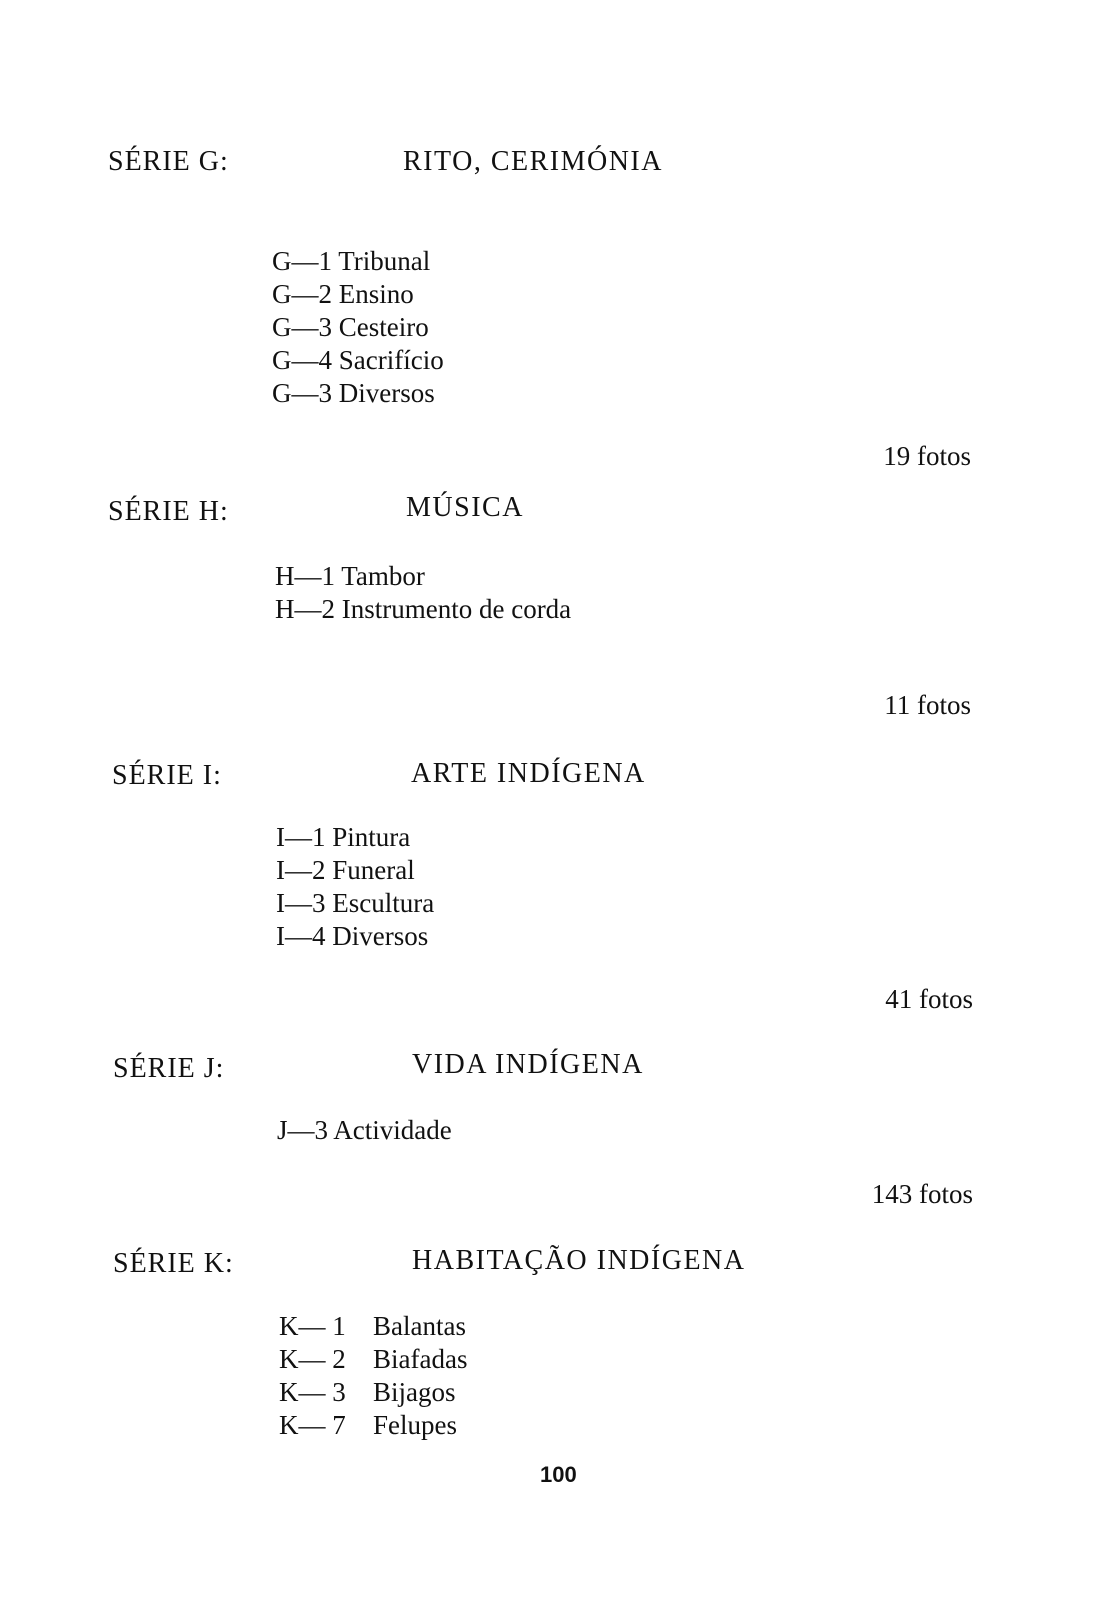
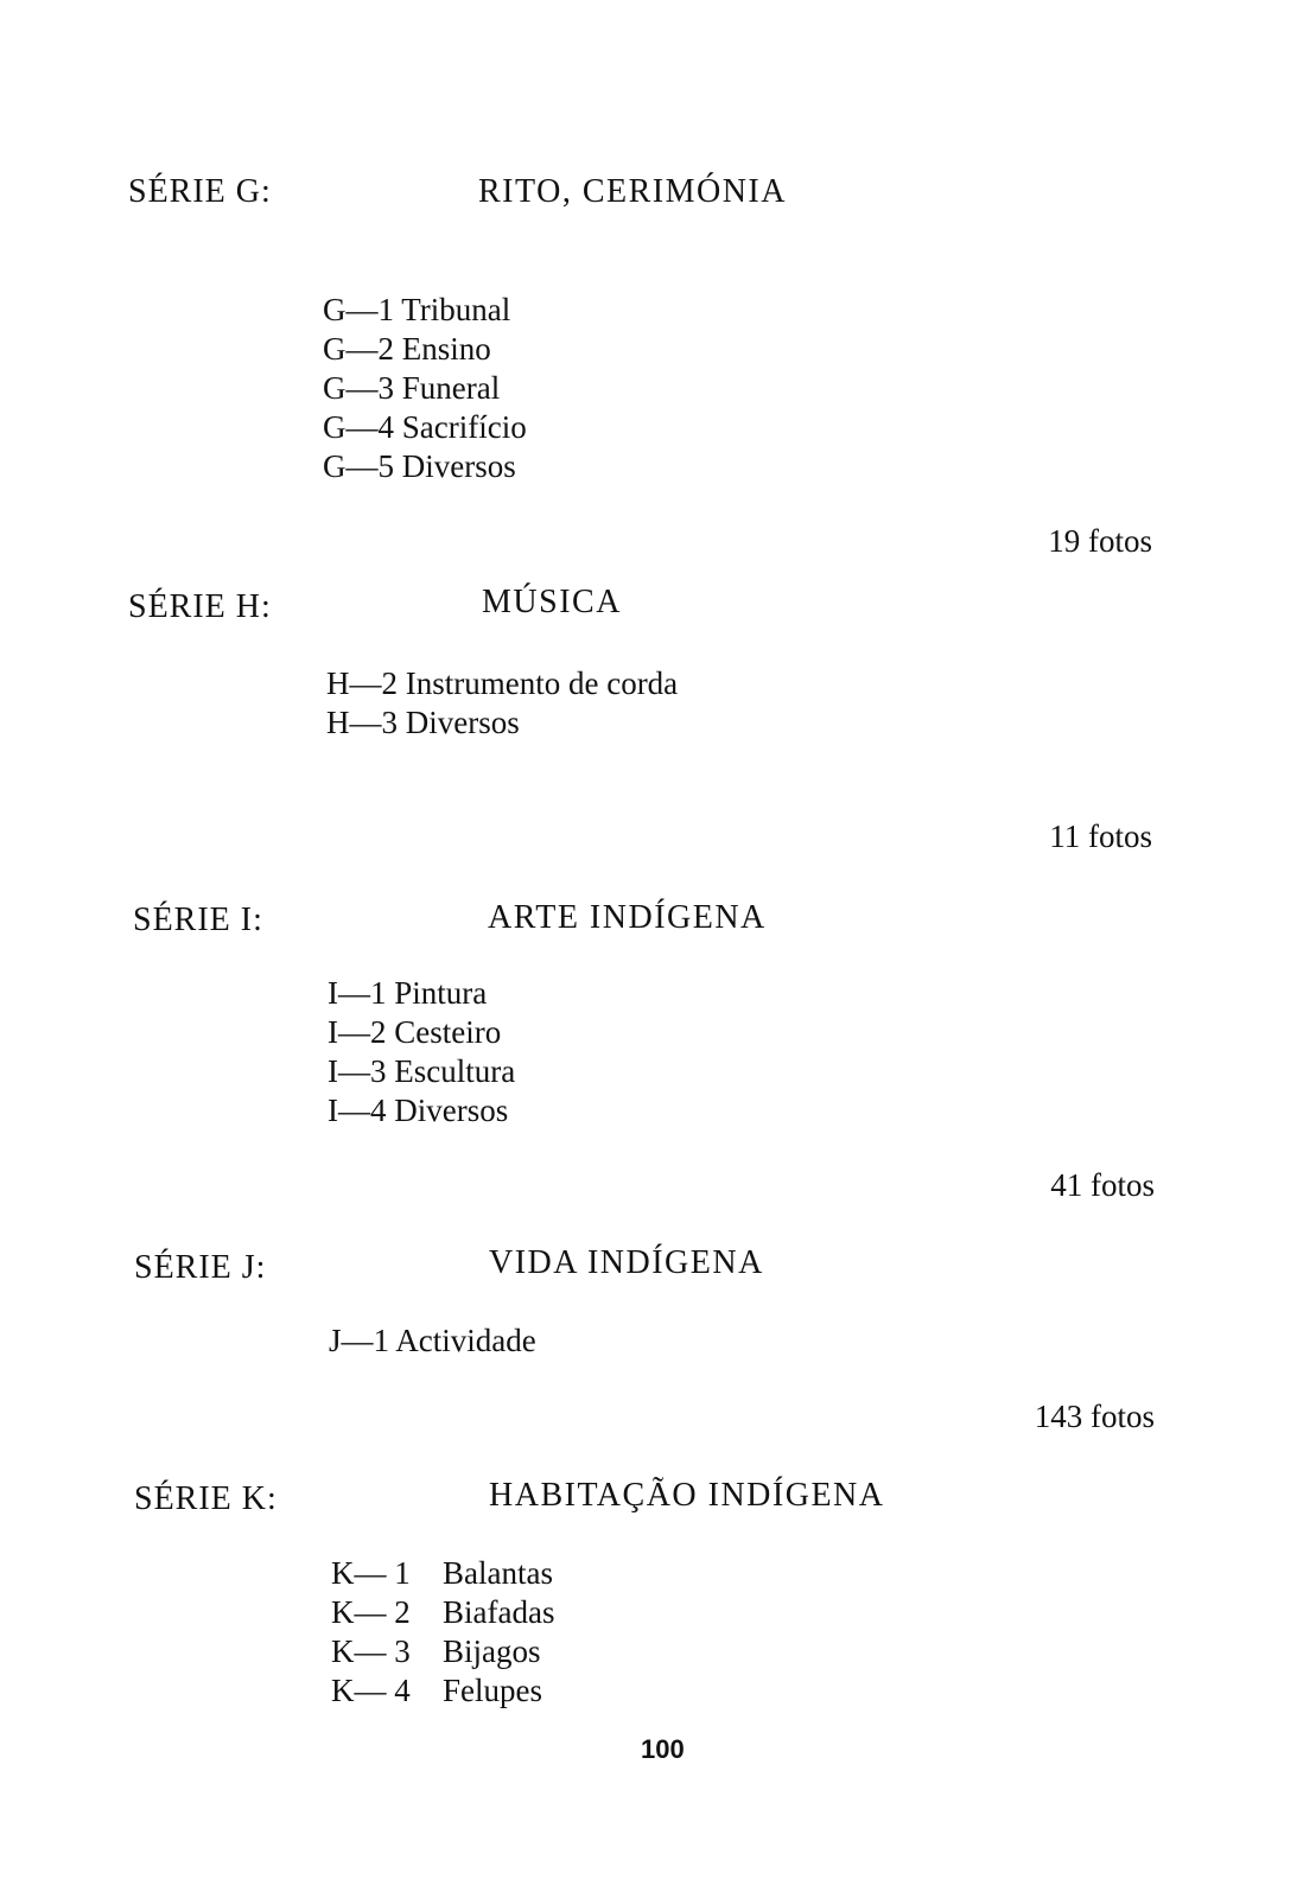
  SÉRIE G:
  RITO, CERIMÓNIA
  G—1 Tribunal
  G—2 Ensino
- G—3 Cesteiro
+ G—3 Funeral
  G—4 Sacrifício
- G—3 Diversos
+ G—5 Diversos
  19 fotos
  SÉRIE H:
  MÚSICA
- H—1 Tambor
  H—2 Instrumento de corda
+ H—3 Diversos
  11 fotos
  SÉRIE I:
  ARTE INDÍGENA
  I—1 Pintura
- I—2 Funeral
+ I—2 Cesteiro
  I—3 Escultura
  I—4 Diversos
  41 fotos
  SÉRIE J:
  VIDA INDÍGENA
- J—3 Actividade
+ J—1 Actividade
  143 fotos
  SÉRIE K:
  HABITAÇÃO INDÍGENA
  K— 1 Balantas
  K— 2 Biafadas
  K— 3 Bijagos
- K— 7 Felupes
+ K— 4 Felupes
  100
